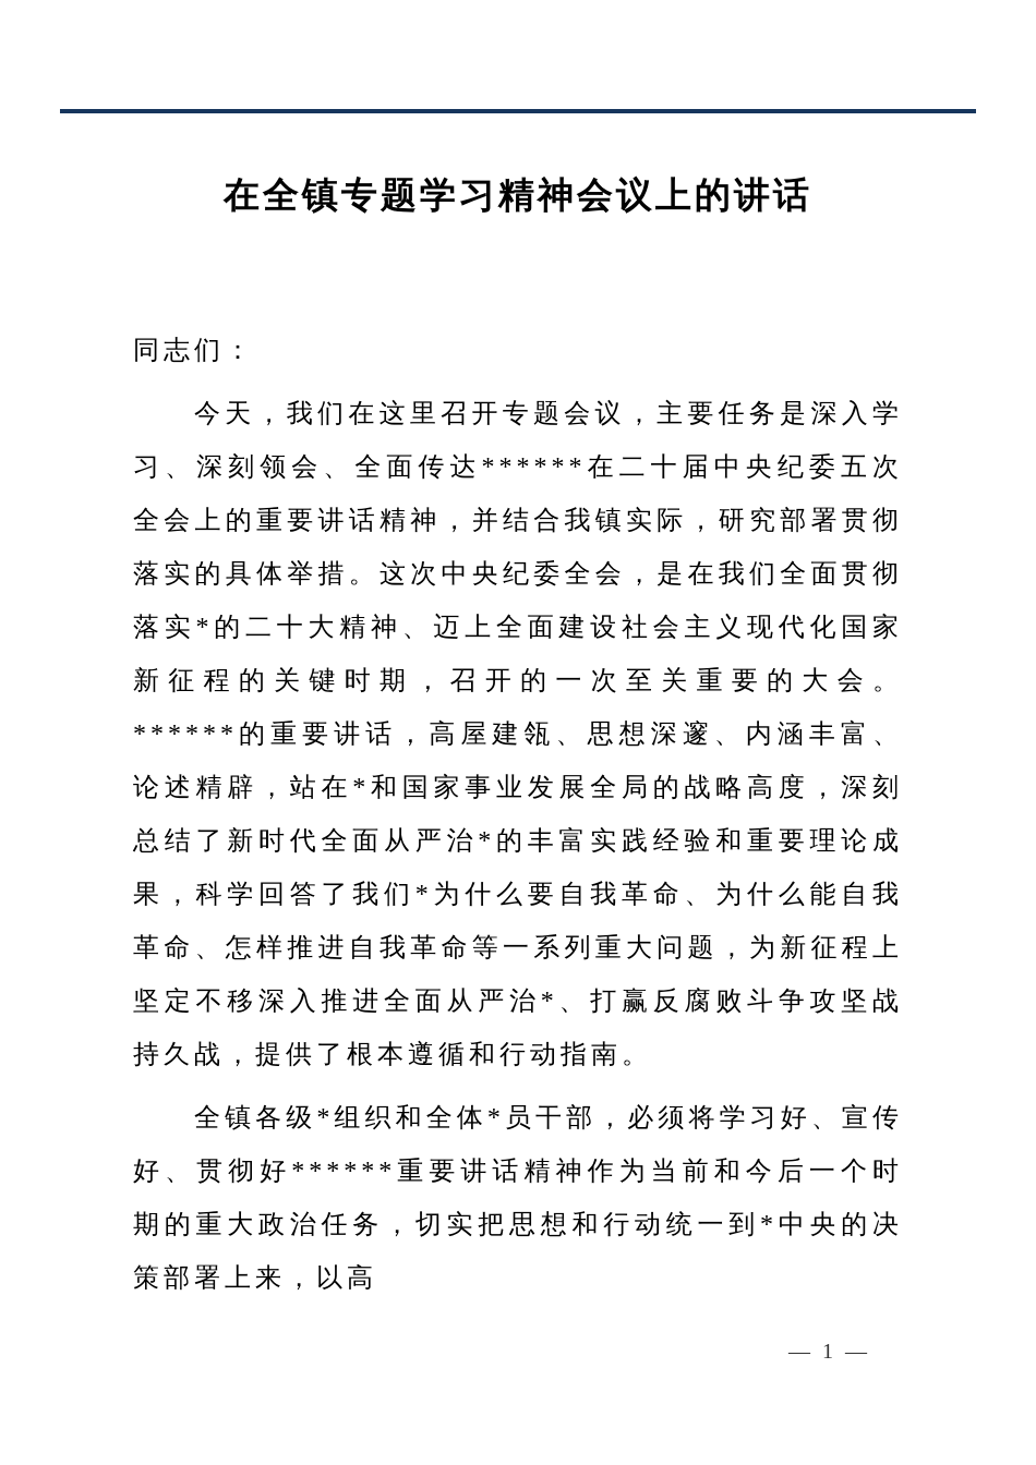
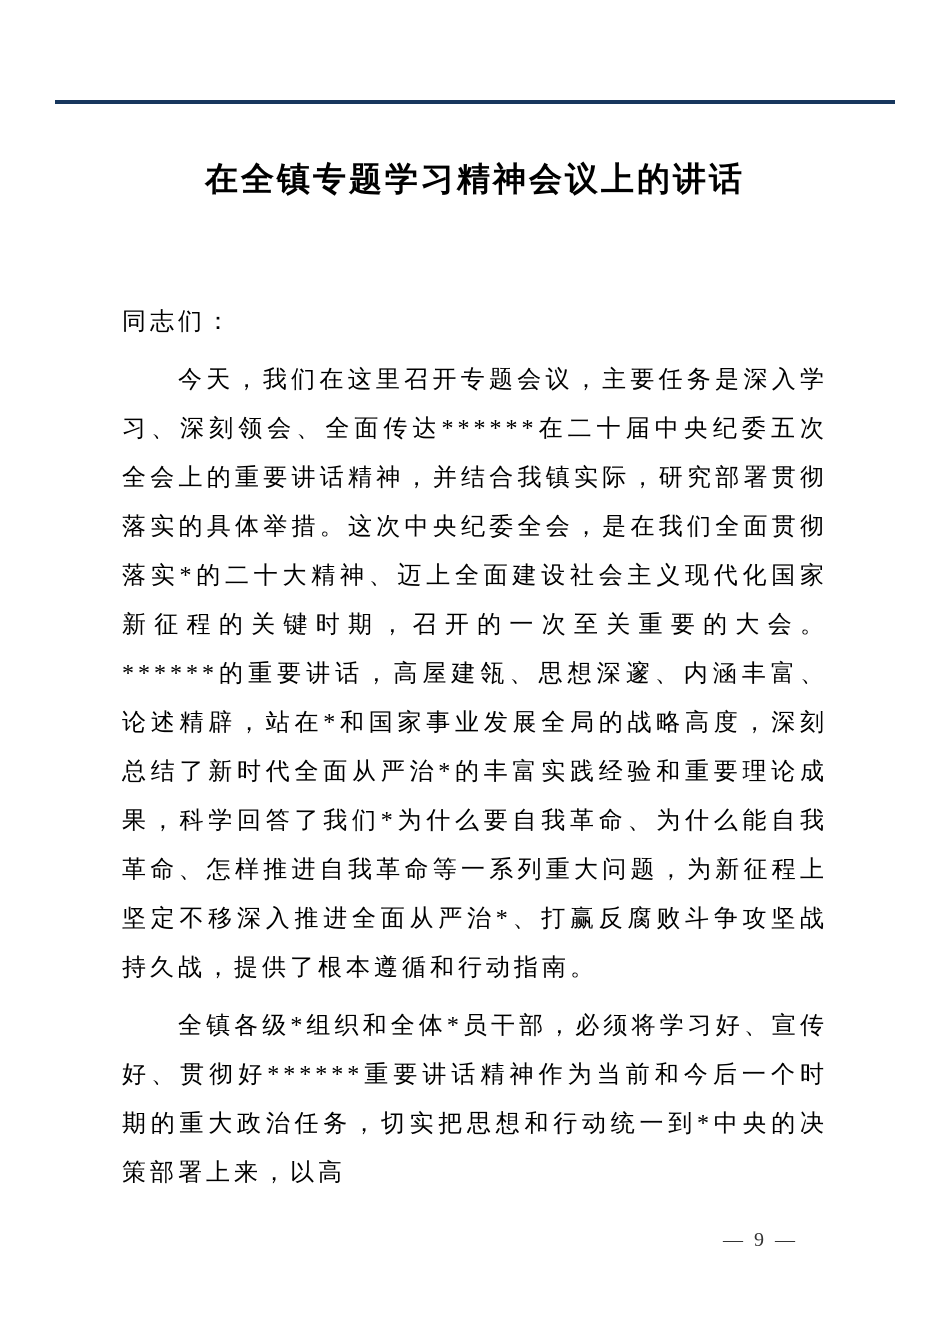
  在全镇专题学习精神会议上的讲话
  同志们：
  今天，我们在这里召开专题会议，主要任务是深入学习、深刻领会、全面传达******在二十届中央纪委五次全会上的重要讲话精神，并结合我镇实际，研究部署贯彻落实的具体举措。这次中央纪委全会，是在我们全面贯彻落实*的二十大精神、迈上全面建设社会主义现代化国家新征程的关键时期，召开的一次至关重要的大会。******的重要讲话，高屋建瓴、思想深邃、内涵丰富、论述精辟，站在*和国家事业发展全局的战略高度，深刻总结了新时代全面从严治*的丰富实践经验和重要理论成果，科学回答了我们*为什么要自我革命、为什么能自我革命、怎样推进自我革命等一系列重大问题，为新征程上坚定不移深入推进全面从严治*、打赢反腐败斗争攻坚战持久战，提供了根本遵循和行动指南。
  全镇各级*组织和全体*员干部，必须将学习好、宣传好、贯彻好******重要讲话精神作为当前和今后一个时期的重大政治任务，切实把思想和行动统一到*中央的决策部署上来，以高
- — 1 —
+ — 9 —
